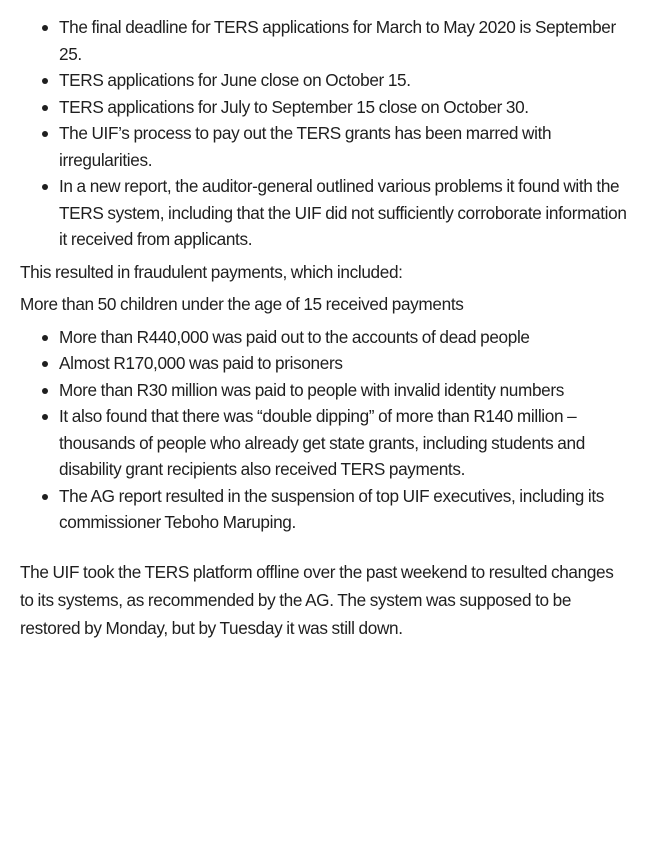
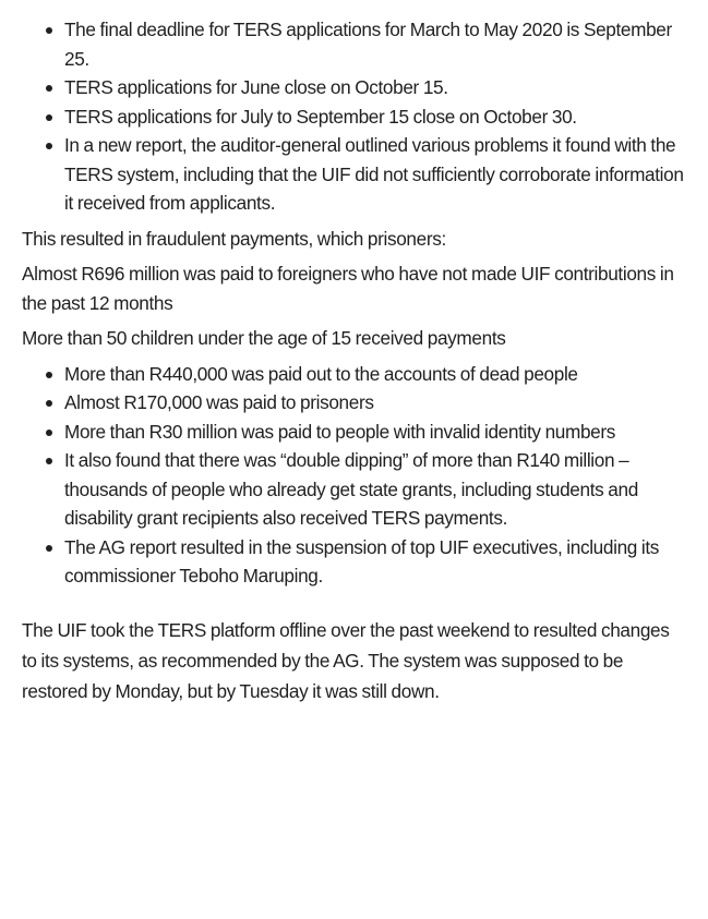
  The final deadline for TERS applications for March to May 2020 is September 25.
  TERS applications for June close on October 15.
  TERS applications for July to September 15 close on October 30.
- The UIF’s process to pay out the TERS grants has been marred with irregularities.
  In a new report, the auditor-general outlined various problems it found with the TERS system, including that the UIF did not sufficiently corroborate information it received from applicants.
- This resulted in fraudulent payments, which included:
+ This resulted in fraudulent payments, which prisoners:
+ Almost R696 million was paid to foreigners who have not made UIF contributions in the past 12 months
  More than 50 children under the age of 15 received payments
  More than R440,000 was paid out to the accounts of dead people
  Almost R170,000 was paid to prisoners
  More than R30 million was paid to people with invalid identity numbers
  It also found that there was “double dipping” of more than R140 million – thousands of people who already get state grants, including students and disability grant recipients also received TERS payments.
  The AG report resulted in the suspension of top UIF executives, including its commissioner Teboho Maruping.
  The UIF took the TERS platform offline over the past weekend to resulted changes to its systems, as recommended by the AG. The system was supposed to be restored by Monday, but by Tuesday it was still down.
